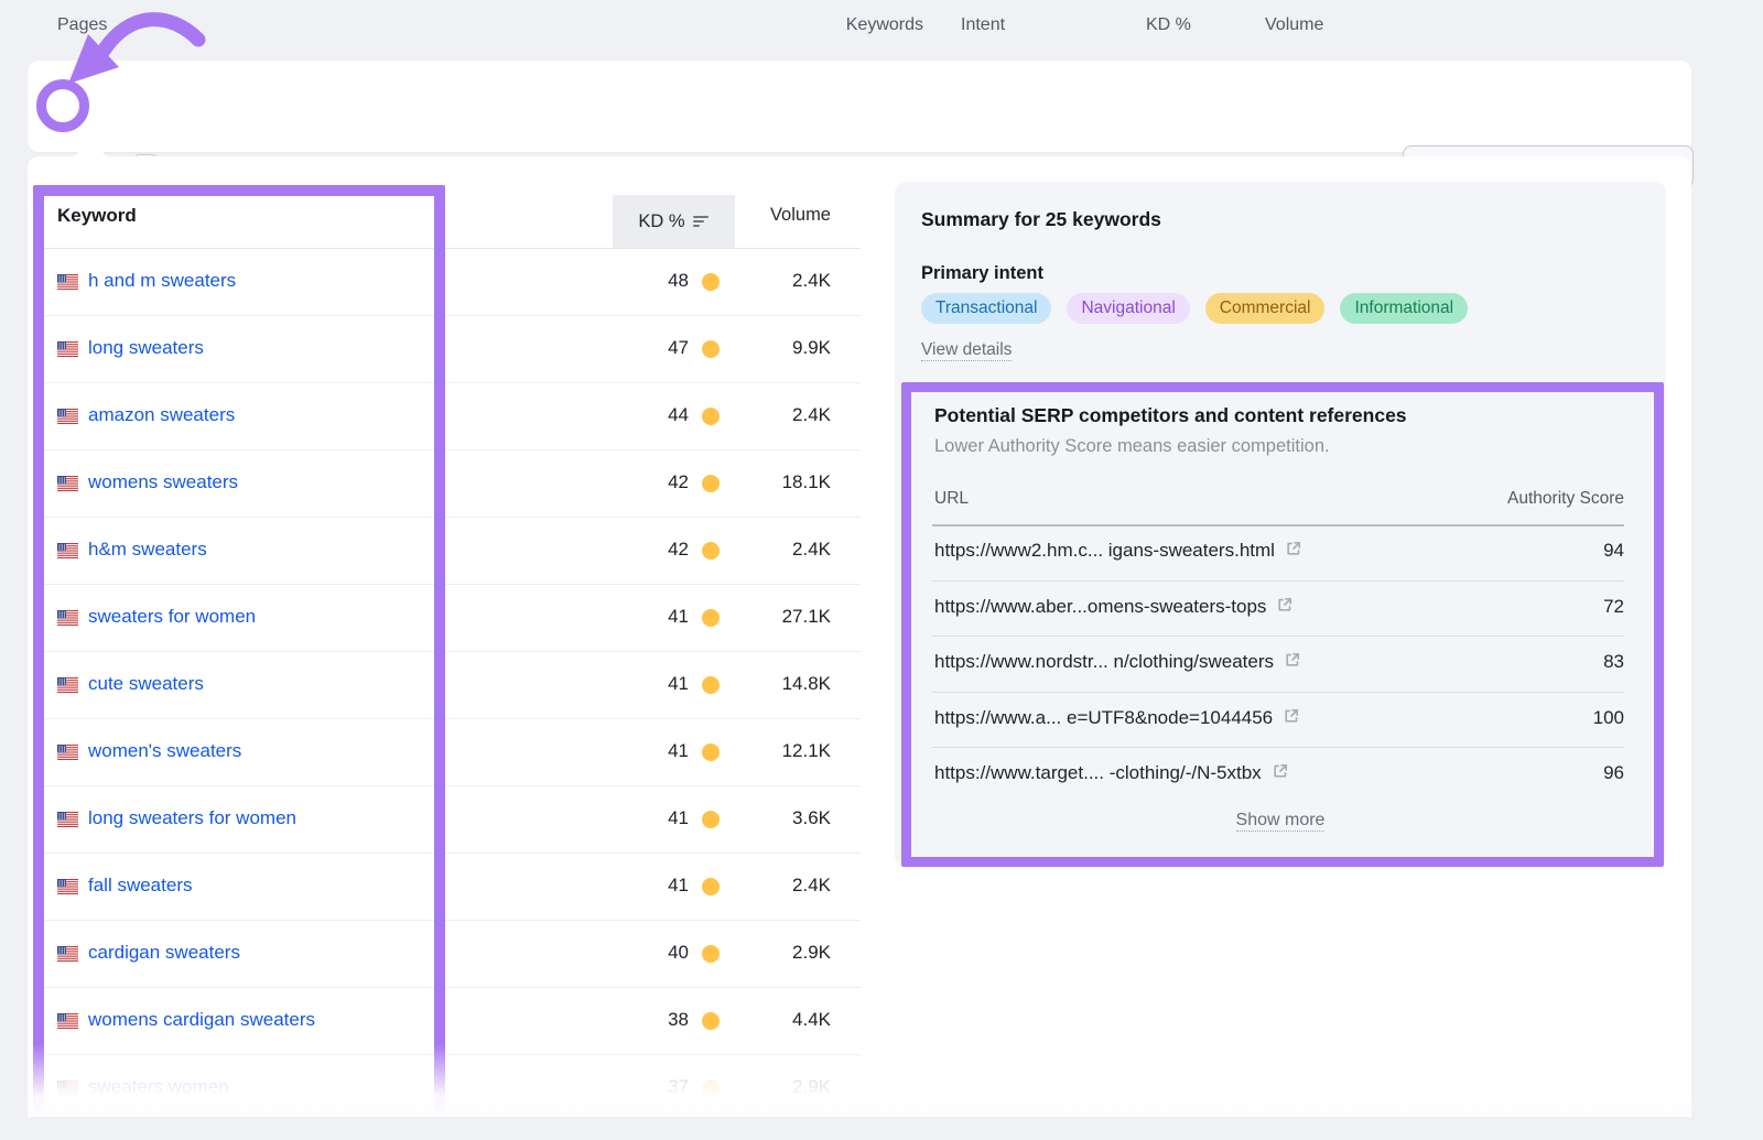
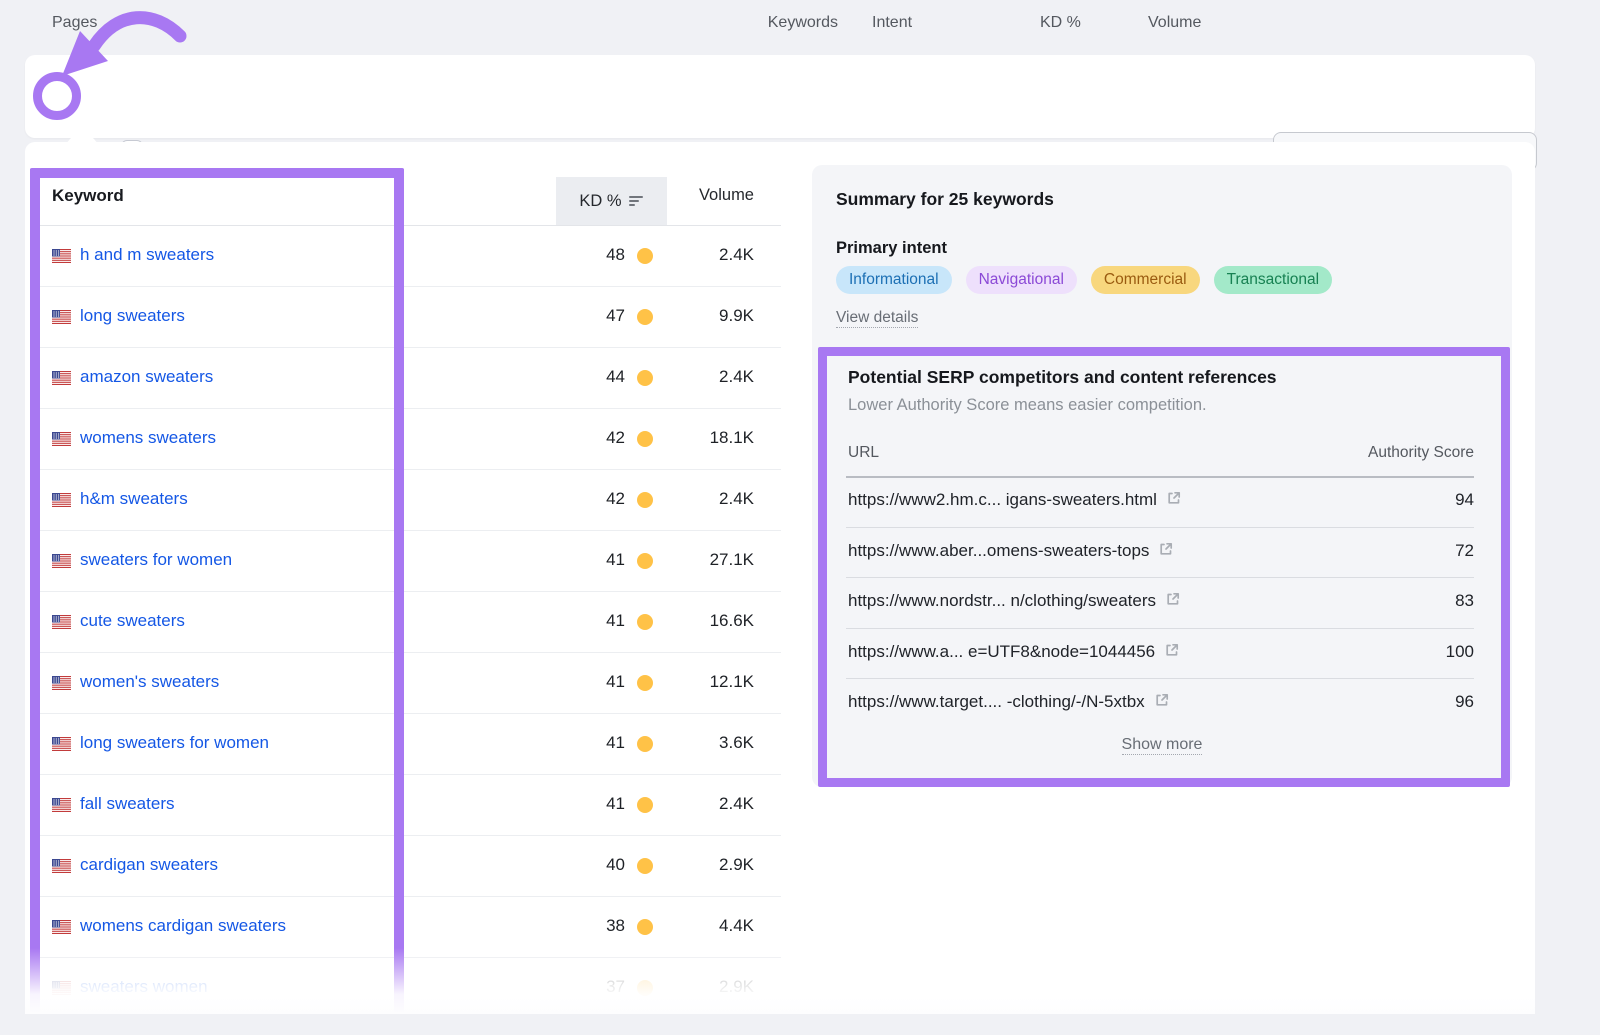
  Pages
  Keywords
  Intent
  KD %
  Volume
  Keyword
  KD %
  Volume
  h and m sweaters
  48
  2.4K
  long sweaters
  47
  9.9K
  amazon sweaters
  44
  2.4K
  womens sweaters
  42
  18.1K
  h&m sweaters
  42
  2.4K
  sweaters for women
  41
  27.1K
  cute sweaters
  41
- 14.8K
+ 16.6K
  women's sweaters
  41
  12.1K
  long sweaters for women
  41
  3.6K
  fall sweaters
  41
  2.4K
  cardigan sweaters
  40
  2.9K
  womens cardigan sweaters
  38
  4.4K
  Summary for 25 keywords
  Primary intent
- Transactional
+ Informational
  Navigational
  Commercial
- Informational
+ Transactional
  View details
  Potential SERP competitors and content references
  Lower Authority Score means easier competition.
  URL
  Authority Score
  https://www2.hm.c... igans-sweaters.html
  94
  https://www.aber...omens-sweaters-tops
  72
  https://www.nordstr... n/clothing/sweaters
  83
  https://www.a... e=UTF8&node=1044456
  100
  https://www.target.... -clothing/-/N-5xtbx
  96
  Show more
